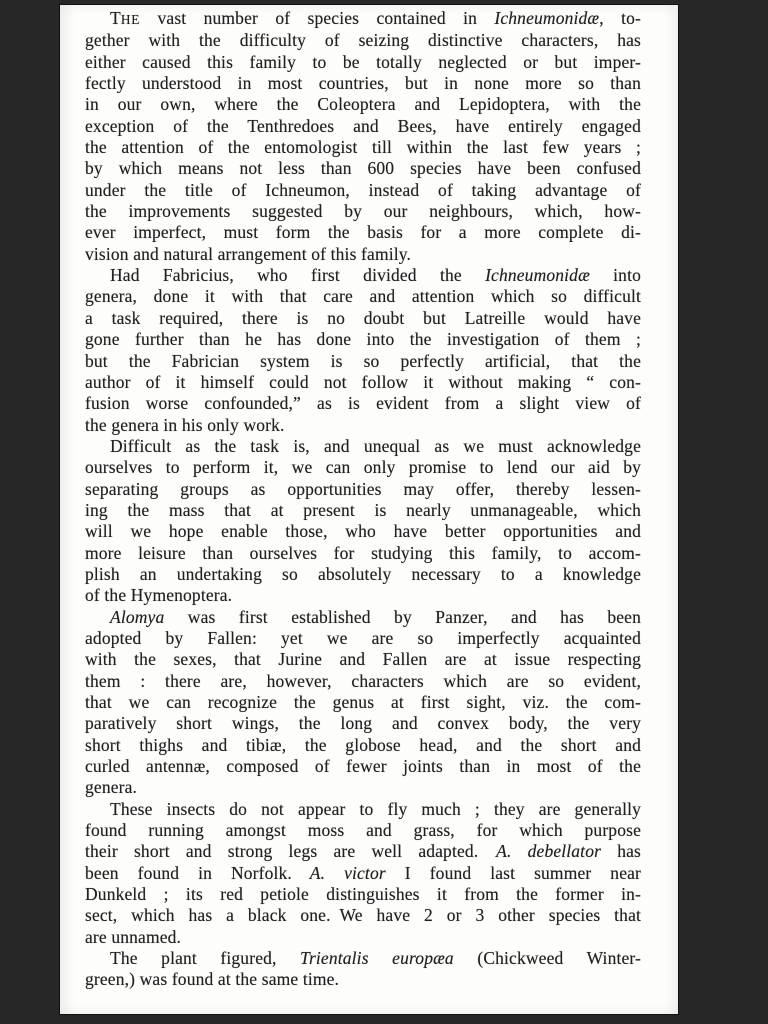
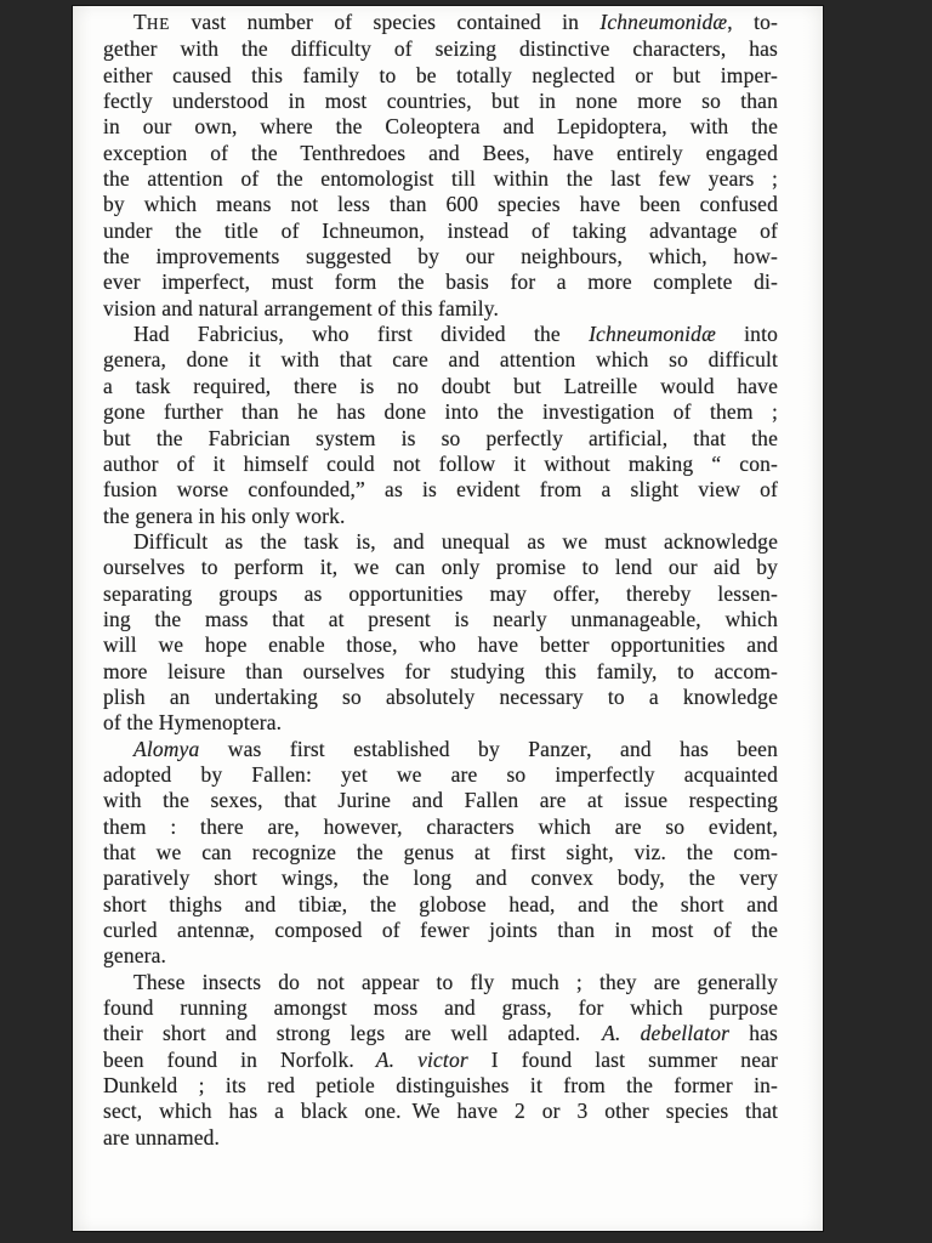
  THE vast number of species contained in Ichneumonidæ, to-
  gether with the difficulty of seizing distinctive characters, has
  either caused this family to be totally neglected or but imper-
  fectly understood in most countries, but in none more so than
  in our own, where the Coleoptera and Lepidoptera, with the
  exception of the Tenthredoes and Bees, have entirely engaged
  the attention of the entomologist till within the last few years ;
  by which means not less than 600 species have been confused
  under the title of Ichneumon, instead of taking advantage of
  the improvements suggested by our neighbours, which, how-
  ever imperfect, must form the basis for a more complete di-
  vision and natural arrangement of this family.
  Had Fabricius, who first divided the Ichneumonidæ into
  genera, done it with that care and attention which so difficult
  a task required, there is no doubt but Latreille would have
  gone further than he has done into the investigation of them ;
  but the Fabrician system is so perfectly artificial, that the
  author of it himself could not follow it without making “ con-
  fusion worse confounded,” as is evident from a slight view of
  the genera in his only work.
  Difficult as the task is, and unequal as we must acknowledge
  ourselves to perform it, we can only promise to lend our aid by
  separating groups as opportunities may offer, thereby lessen-
  ing the mass that at present is nearly unmanageable, which
  will we hope enable those, who have better opportunities and
  more leisure than ourselves for studying this family, to accom-
  plish an undertaking so absolutely necessary to a knowledge
  of the Hymenoptera.
  Alomya was first established by Panzer, and has been
  adopted by Fallen: yet we are so imperfectly acquainted
  with the sexes, that Jurine and Fallen are at issue respecting
  them : there are, however, characters which are so evident,
  that we can recognize the genus at first sight, viz. the com-
  paratively short wings, the long and convex body, the very
  short thighs and tibiæ, the globose head, and the short and
  curled antennæ, composed of fewer joints than in most of the
  genera.
  These insects do not appear to fly much ; they are generally
  found running amongst moss and grass, for which purpose
  their short and strong legs are well adapted. A. debellator has
  been found in Norfolk. A. victor I found last summer near
  Dunkeld ; its red petiole distinguishes it from the former in-
  sect, which has a black one. We have 2 or 3 other species that
  are unnamed.
- The plant figured, Trientalis europæa (Chickweed Winter-
- green,) was found at the same time.
